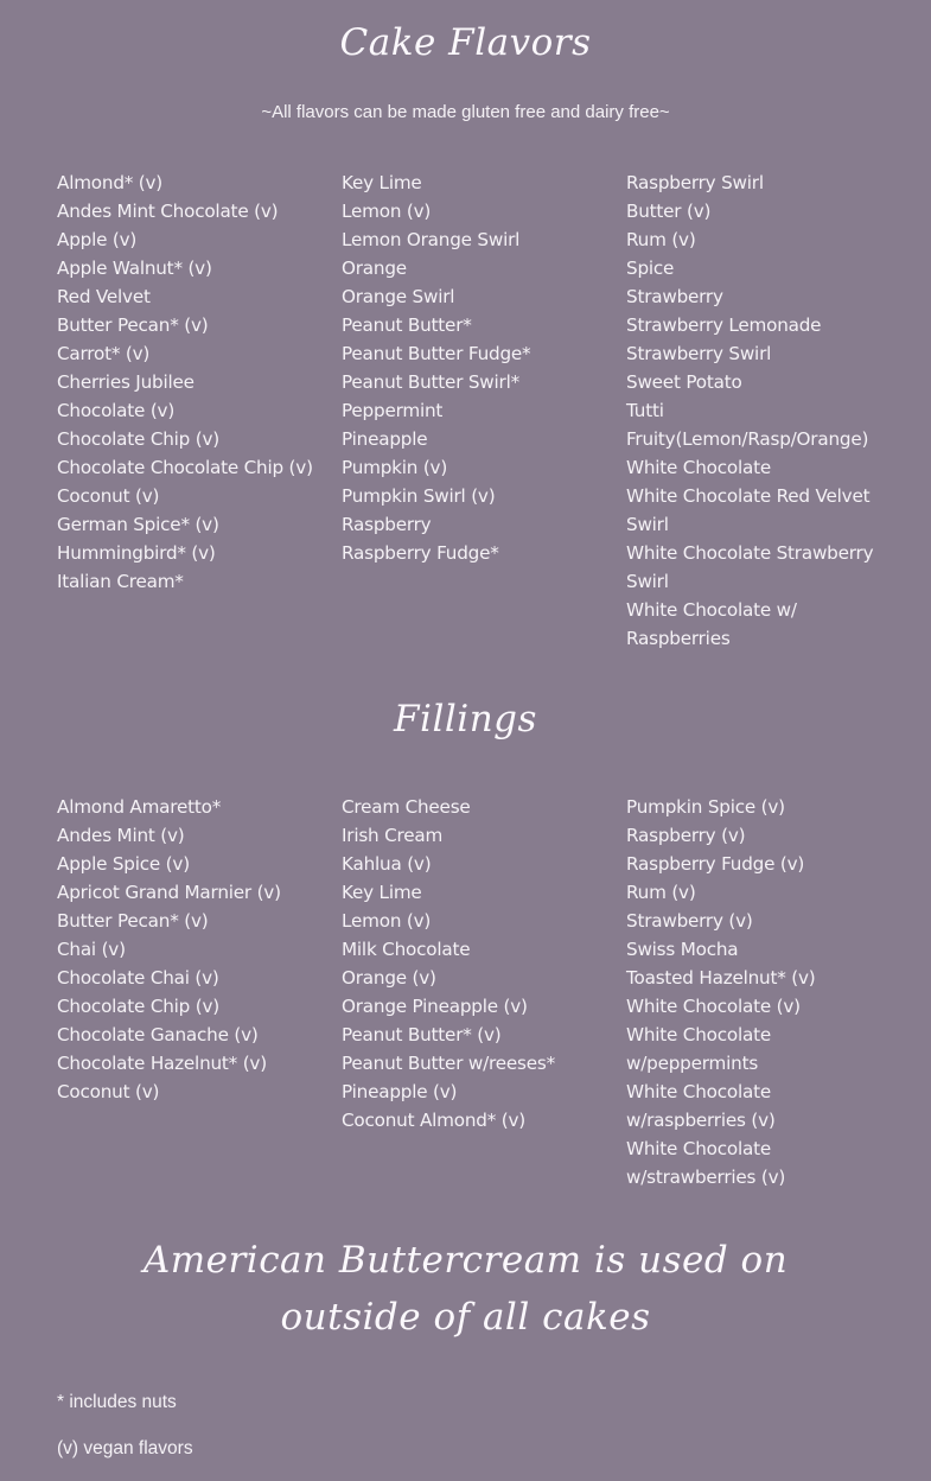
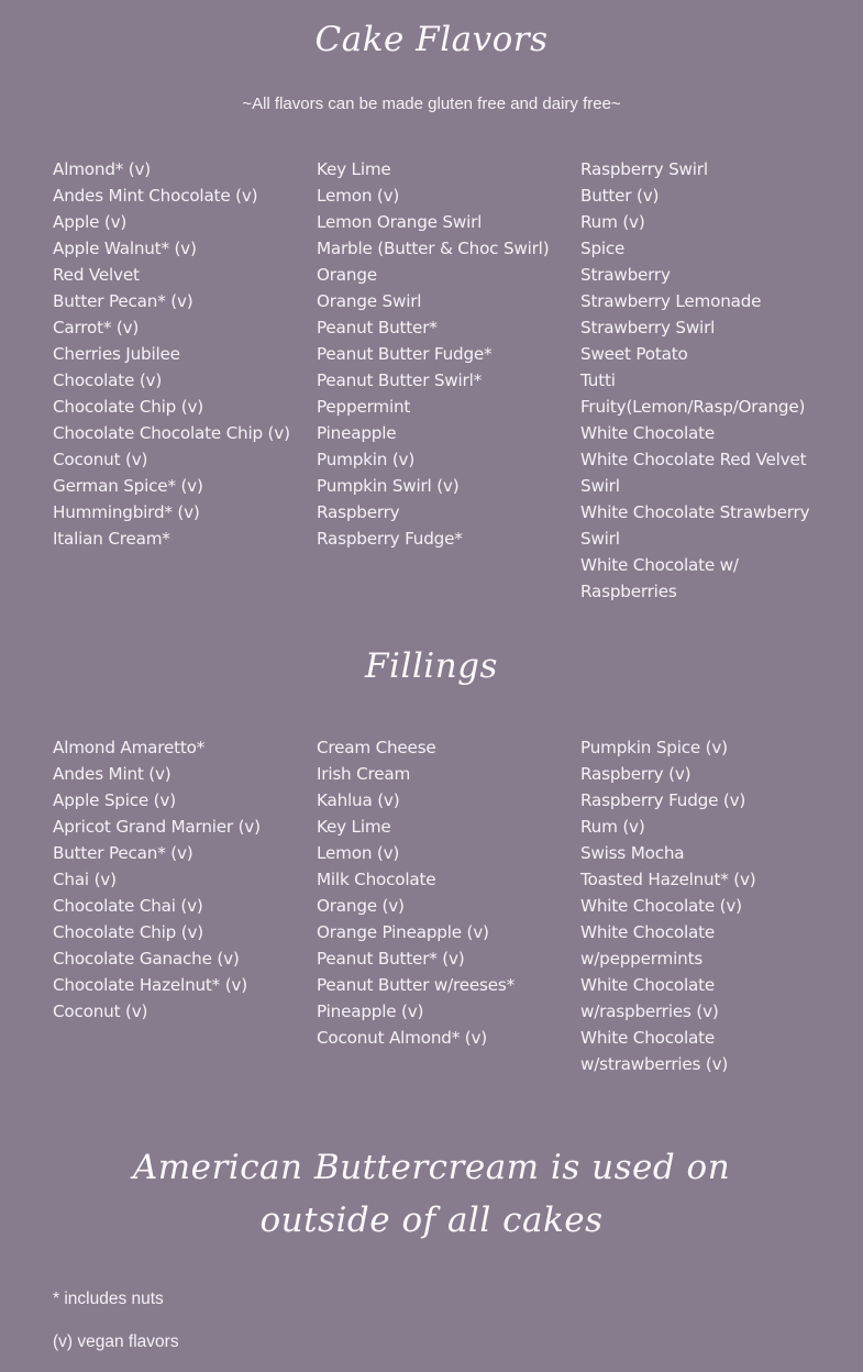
  Cake Flavors
  ~All flavors can be made gluten free and dairy free~
  Almond* (v)
  Andes Mint Chocolate (v)
  Apple (v)
  Apple Walnut* (v)
  Red Velvet
  Butter Pecan* (v)
  Carrot* (v)
  Cherries Jubilee
  Chocolate (v)
  Chocolate Chip (v)
  Chocolate Chocolate Chip (v)
  Coconut (v)
  German Spice* (v)
  Hummingbird* (v)
  Italian Cream*
  Key Lime
  Lemon (v)
  Lemon Orange Swirl
+ Marble (Butter & Choc Swirl)
  Orange
  Orange Swirl
  Peanut Butter*
  Peanut Butter Fudge*
  Peanut Butter Swirl*
  Peppermint
  Pineapple
  Pumpkin (v)
  Pumpkin Swirl (v)
  Raspberry
  Raspberry Fudge*
  Raspberry Swirl
  Butter (v)
  Rum (v)
  Spice
  Strawberry
  Strawberry Lemonade
  Strawberry Swirl
  Sweet Potato
  Tutti Fruity(Lemon/Rasp/Orange)
  White Chocolate
  White Chocolate Red Velvet Swirl
  White Chocolate Strawberry Swirl
  White Chocolate w/ Raspberries
  Fillings
  Almond Amaretto*
  Andes Mint (v)
  Apple Spice (v)
  Apricot Grand Marnier (v)
  Butter Pecan* (v)
  Chai (v)
  Chocolate Chai (v)
  Chocolate Chip (v)
  Chocolate Ganache (v)
  Chocolate Hazelnut* (v)
  Coconut (v)
  Cream Cheese
  Irish Cream
  Kahlua (v)
  Key Lime
  Lemon (v)
  Milk Chocolate
  Orange (v)
  Orange Pineapple (v)
  Peanut Butter* (v)
  Peanut Butter w/reeses*
  Pineapple (v)
  Coconut Almond* (v)
  Pumpkin Spice (v)
  Raspberry (v)
  Raspberry Fudge (v)
  Rum (v)
- Strawberry (v)
  Swiss Mocha
  Toasted Hazelnut* (v)
  White Chocolate (v)
  White Chocolate w/peppermints
  White Chocolate w/raspberries (v)
  White Chocolate w/strawberries (v)
  American Buttercream is used on outside of all cakes
  * includes nuts
  (v) vegan flavors
